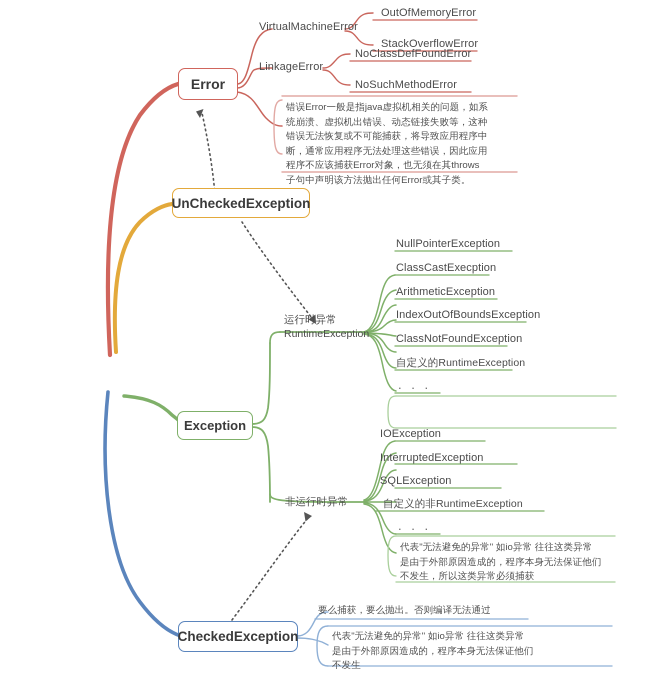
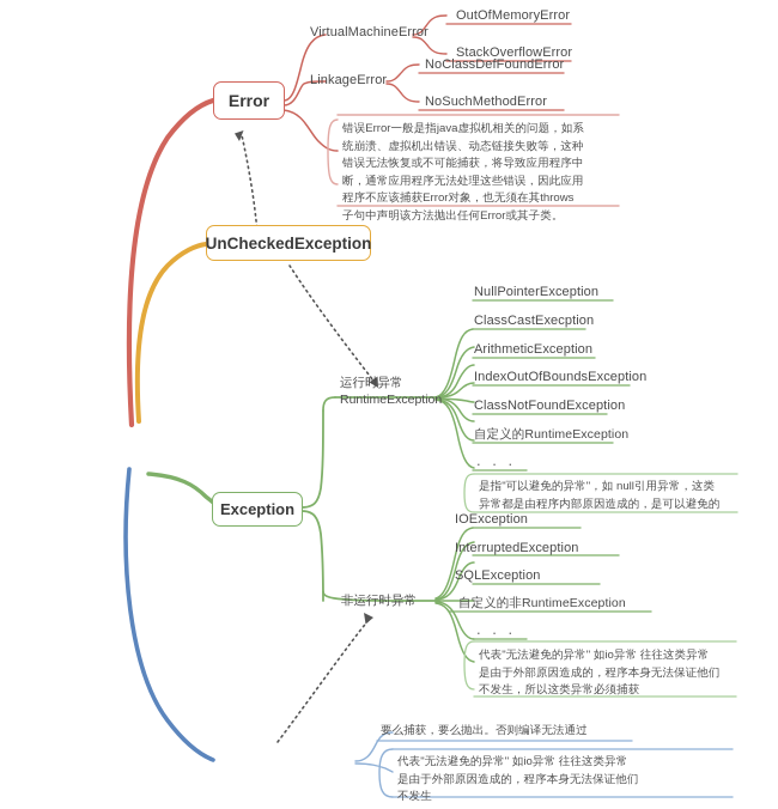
  Error
  UnCheckedException
  Exception
- CheckedException
  VirtualMachineError
  OutOfMemoryError
  StackOverflowError
  LinkageError
  NoClassDefFoundError
  NoSuchMethodError
  错误Error一般是指java虚拟机相关的问题，如系
  统崩溃、虚拟机出错误、动态链接失败等，这种
  错误无法恢复或不可能捕获，将导致应用程序中
  断，通常应用程序无法处理这些错误，因此应用
  程序不应该捕获Error对象，也无须在其throws
  子句中声明该方法抛出任何Error或其子类。
  运行时异常
  RuntimeException
  NullPointerException
  ClassCastExecption
  ArithmeticException
  IndexOutOfBoundsException
  ClassNotFoundException
  自定义的RuntimeException
  . . .
+ 是指"可以避免的异常"，如 null引用异常，这类
+ 异常都是由程序内部原因造成的，是可以避免的
  非运行时异常
  IOException
  InterruptedException
  SQLException
  自定义的非RuntimeException
  . . .
  代表"无法避免的异常" 如io异常 往往这类异常
  是由于外部原因造成的，程序本身无法保证他们
  不发生，所以这类异常必须捕获
  要么捕获，要么抛出。否则编译无法通过
  代表"无法避免的异常" 如io异常 往往这类异常
  是由于外部原因造成的，程序本身无法保证他们
  不发生
